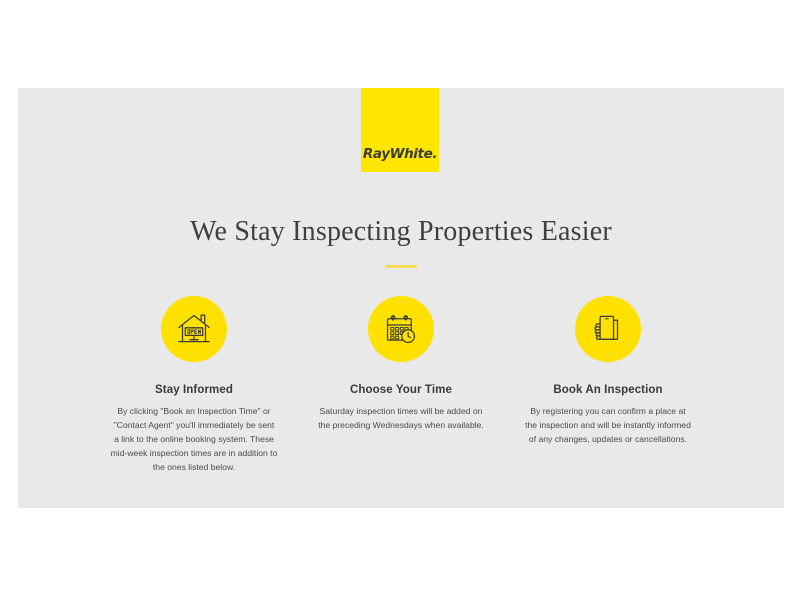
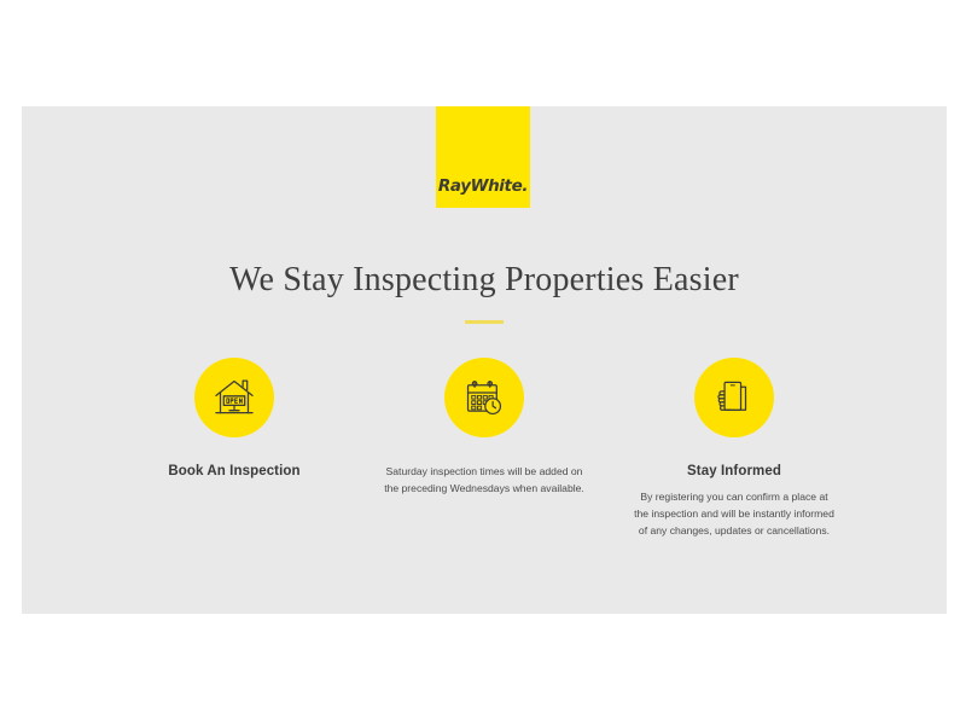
  RayWhite
  .
  We Stay Inspecting Properties Easier
- Stay Informed
+ Book An Inspection
- By clicking "Book an Inspection Time" or "Contact Agent" you'll immediately be sent a link to the online booking system. These mid-week inspection times are in addition to the ones listed below.
- Choose Your Time
  Saturday inspection times will be added on the preceding Wednesdays when available.
- Book An Inspection
+ Stay Informed
  By registering you can confirm a place at the inspection and will be instantly informed of any changes, updates or cancellations.
